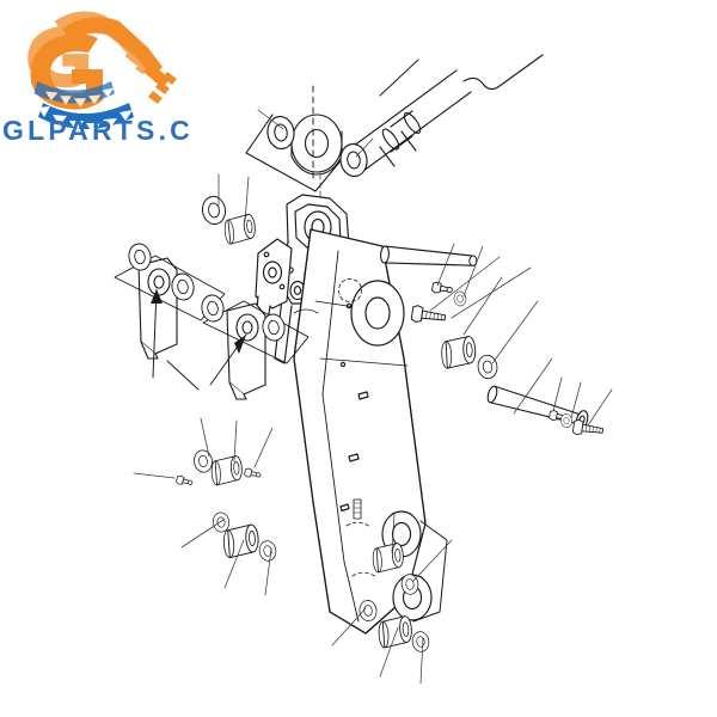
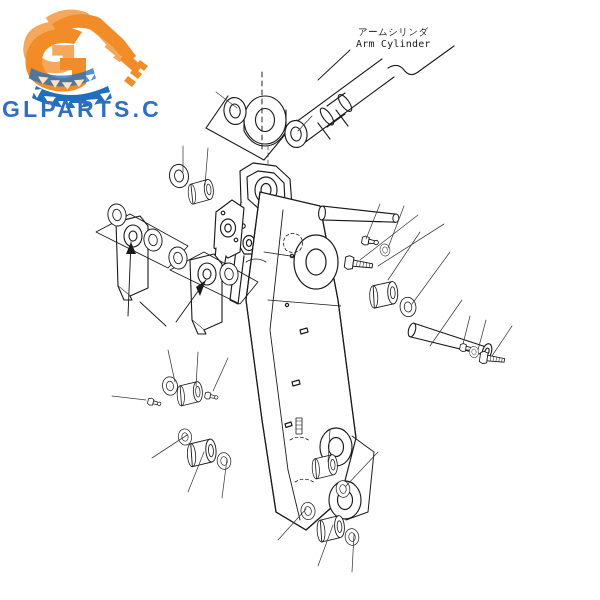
+ アームシリンダ
+ Arm Cylinder
  GLPARTS.C
